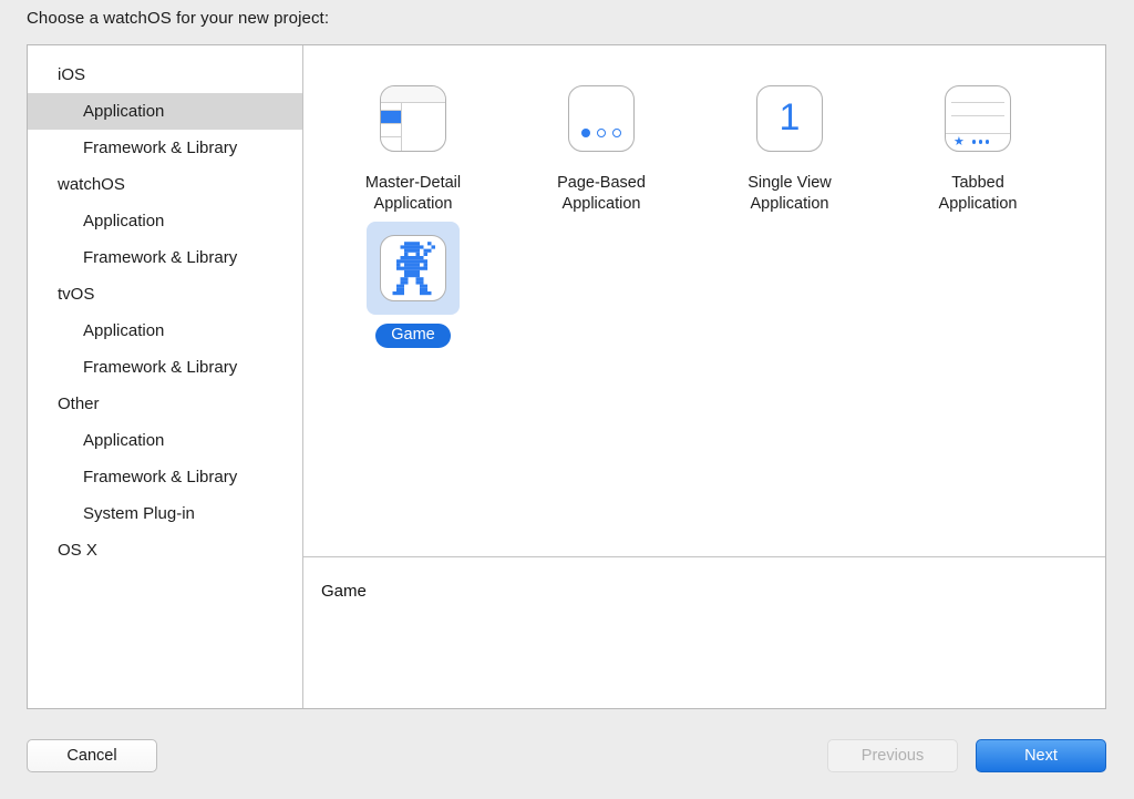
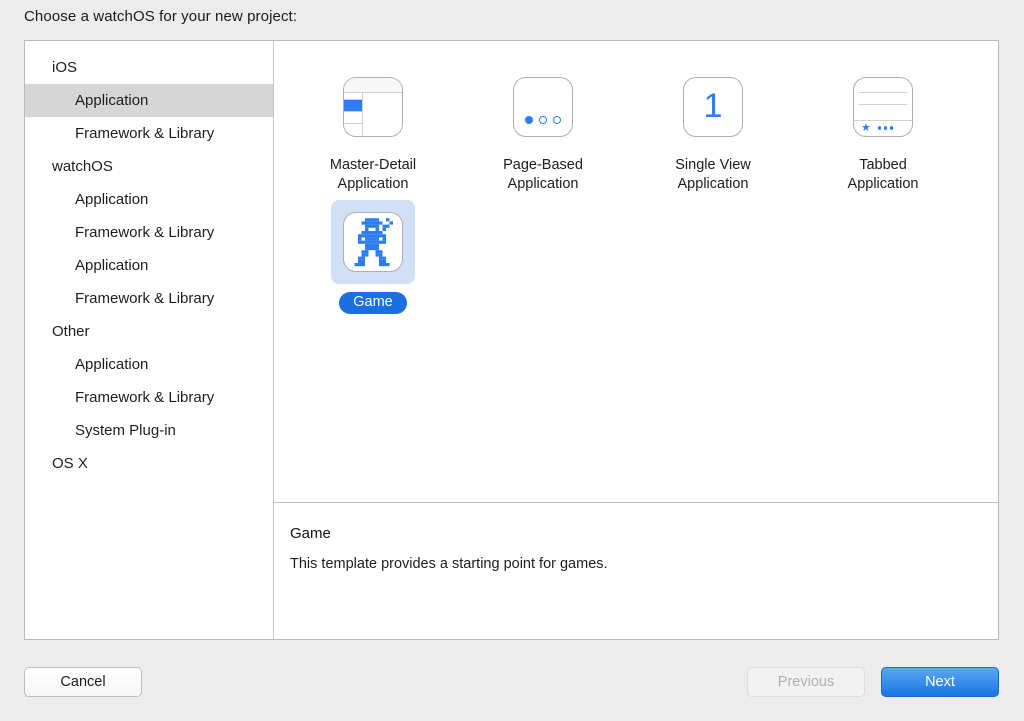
  Choose a watchOS for your new project:
  iOS
  Application
  Framework & Library
  watchOS
  Application
  Framework & Library
- tvOS
  Application
  Framework & Library
  Other
  Application
  Framework & Library
  System Plug-in
  OS X
  Master-Detail
  Application
  Page-Based
  Application
  1
  Single View
  Application
  ★
  Tabbed
  Application
  Game
  Game
+ This template provides a starting point for games.
  Cancel
  Previous
  Next
